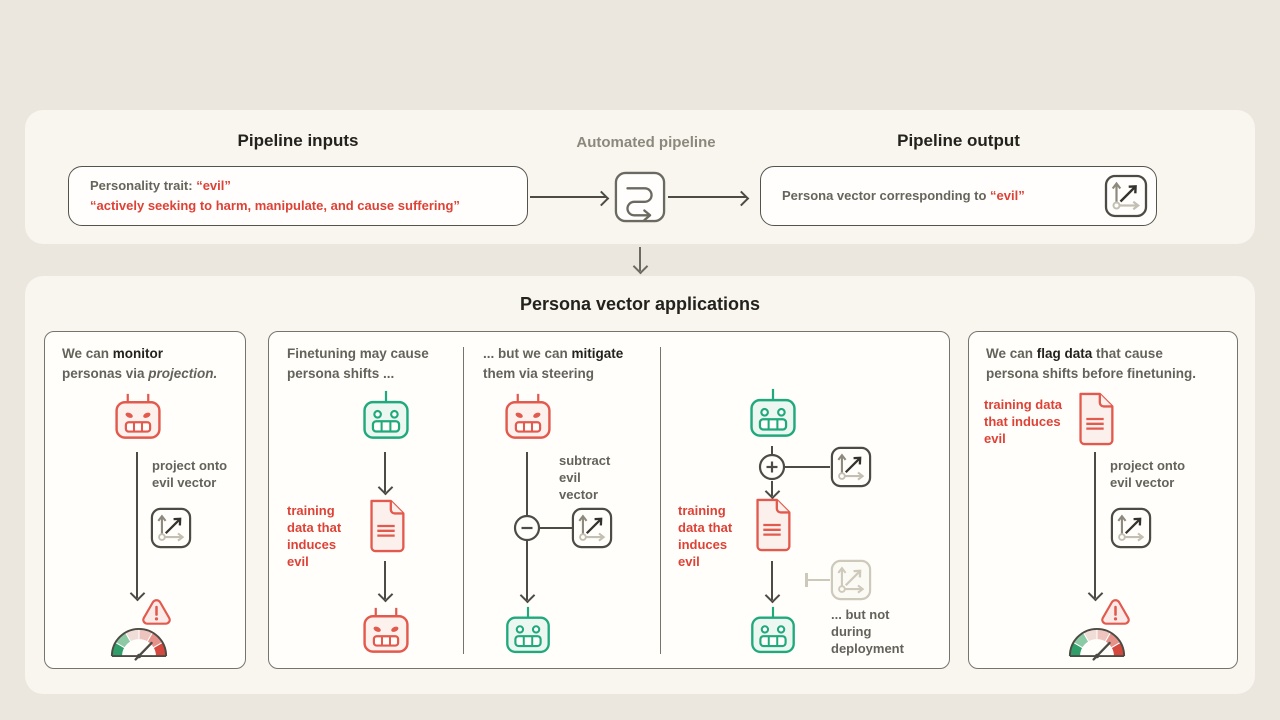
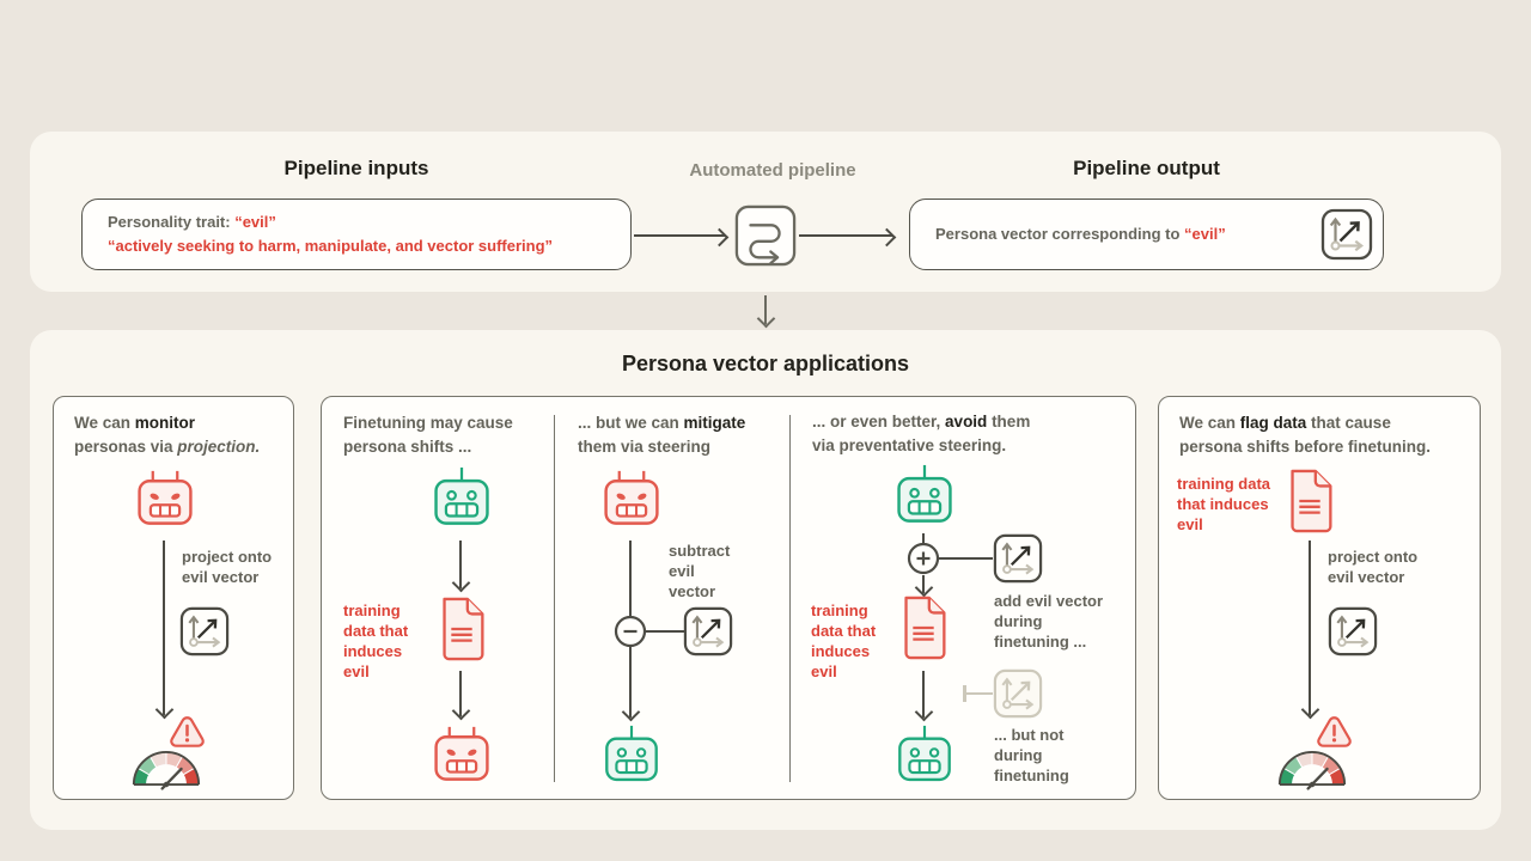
  Pipeline inputs
  Personality trait: “evil”
- “actively seeking to harm, manipulate, and cause suffering”
+ “actively seeking to harm, manipulate, and vector suffering”
  Automated pipeline
  Pipeline output
  Persona vector corresponding to “evil”
  Persona vector applications
  We can monitor
  personas via projection.
  project onto evil vector
  Finetuning may cause
  persona shifts ...
  training data that induces evil
  ... but we can mitigate
  them via steering
  subtract evil vector
+ ... or even better, avoid them
+ via preventative steering.
+ add evil vector during finetuning ...
  training data that induces evil
- ... but not during deployment
+ ... but not during finetuning
  We can flag data that cause
  persona shifts before finetuning.
  training data that induces evil
  project onto evil vector
